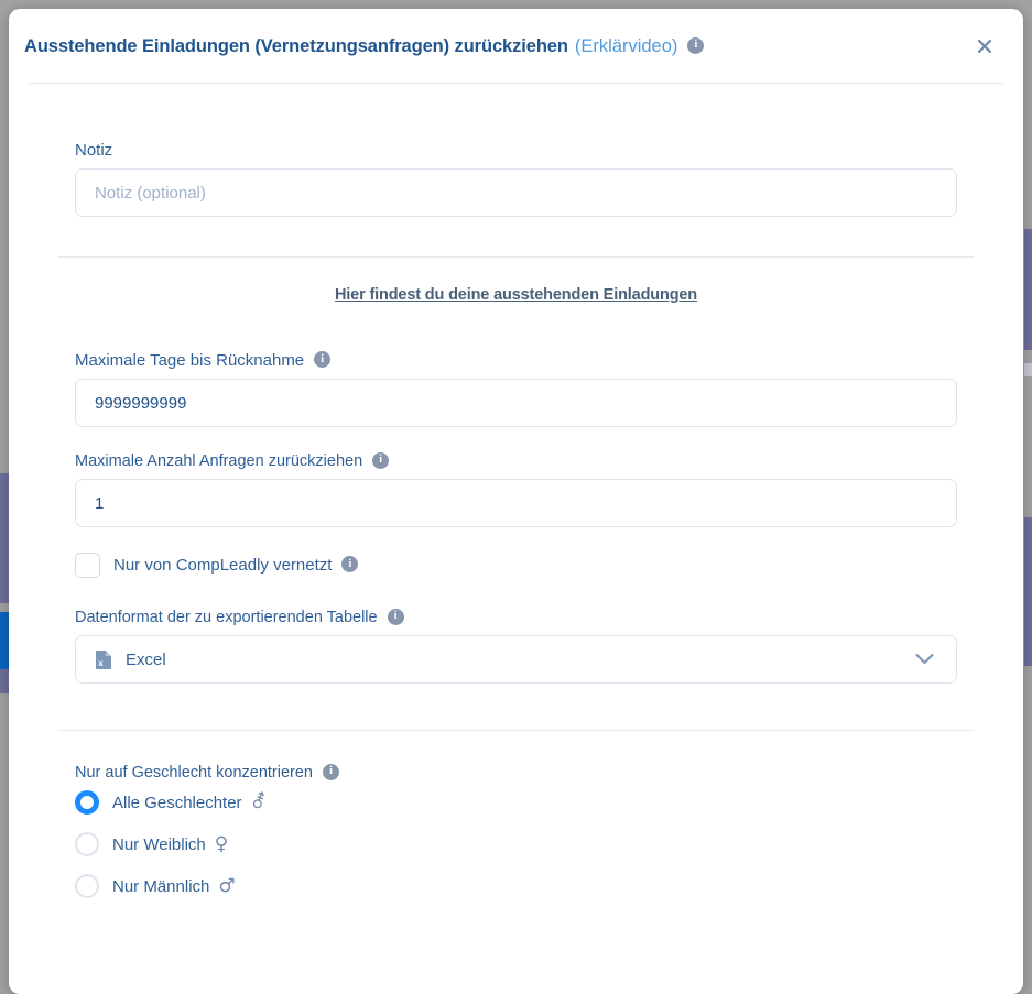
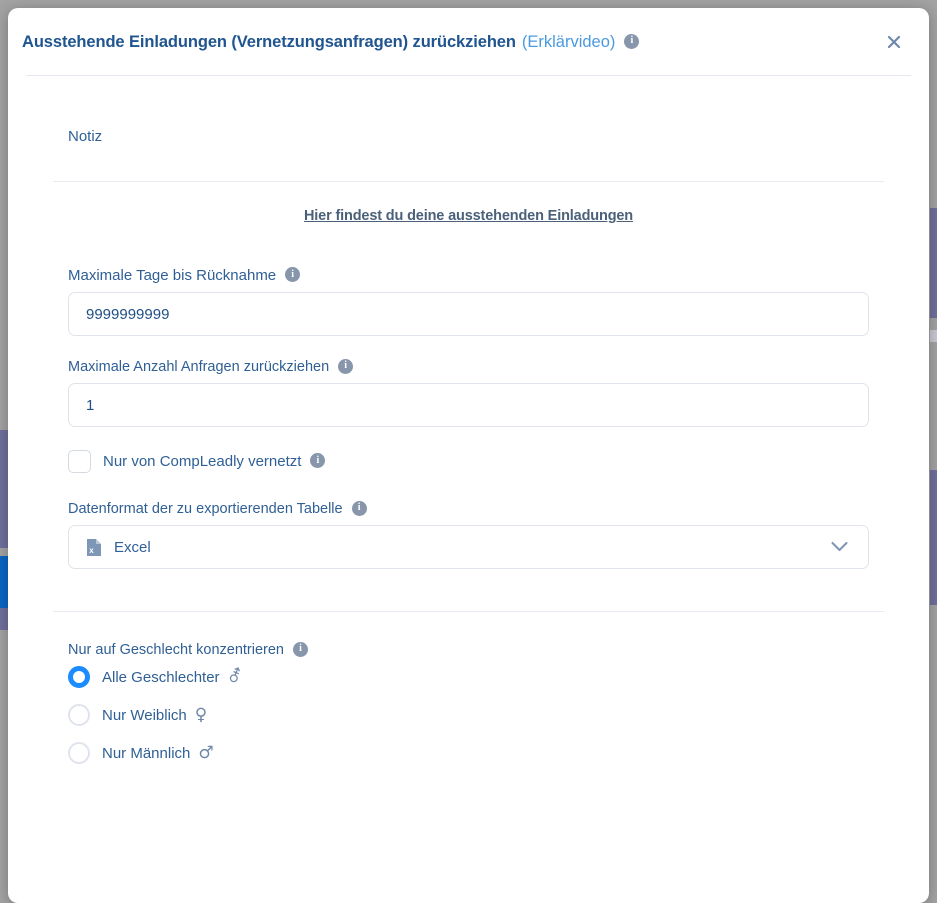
  Ausstehende Einladungen (Vernetzungsanfragen) zurückziehen
  (Erklärvideo)
  i
  Notiz
- Notiz (optional)
  Hier findest du deine ausstehenden Einladungen
  Maximale Tage bis Rücknahme
  i
  9999999999
  Maximale Anzahl Anfragen zurückziehen
  i
  1
  Nur von CompLeadly vernetzt
  i
  Datenformat der zu exportierenden Tabelle
  i
  x
  Excel
  Nur auf Geschlecht konzentrieren
  i
  Alle Geschlechter
  ⚦
  Nur Weiblich
  ♀
  Nur Männlich
  ♂
